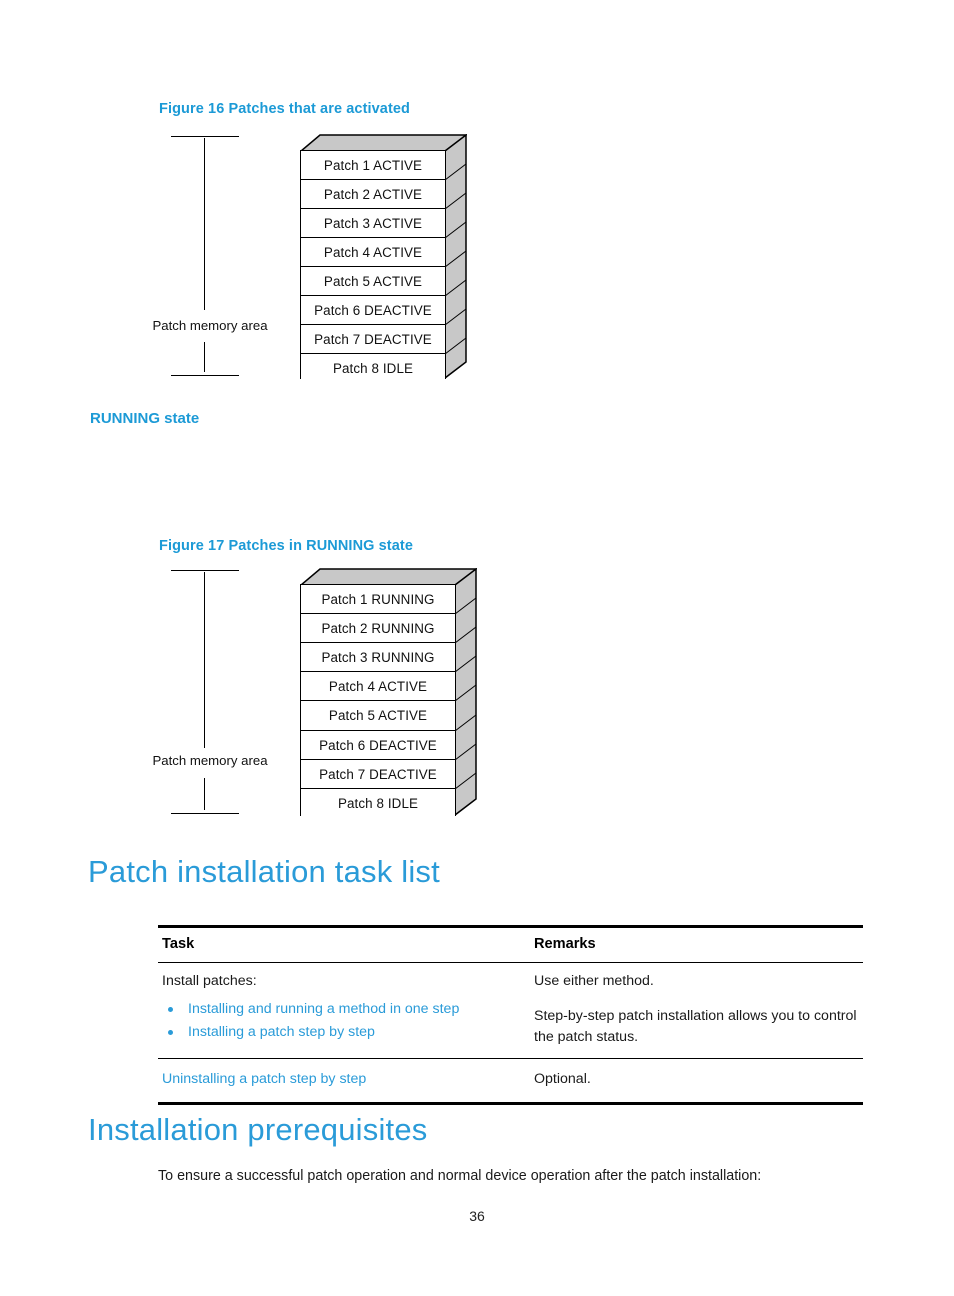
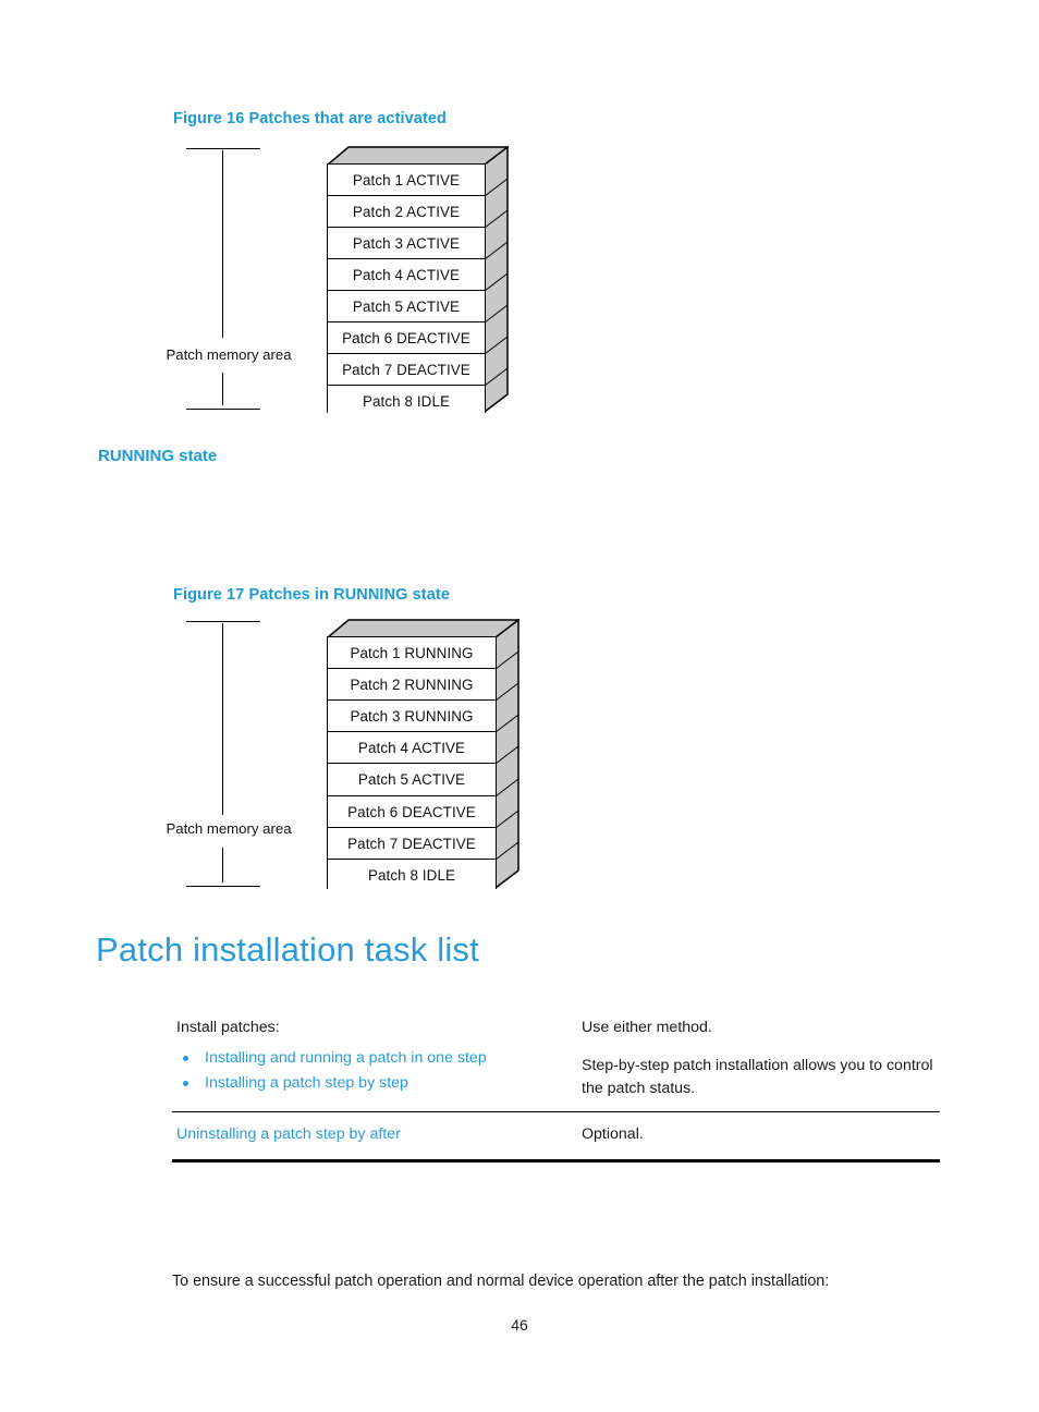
  Figure 16 Patches that are activated
  Patch memory area
  Patch 1 ACTIVE
  Patch 2 ACTIVE
  Patch 3 ACTIVE
  Patch 4 ACTIVE
  Patch 5 ACTIVE
  Patch 6 DEACTIVE
  Patch 7 DEACTIVE
  Patch 8 IDLE
  RUNNING state
  Figure 17 Patches in RUNNING state
  Patch memory area
  Patch 1 RUNNING
  Patch 2 RUNNING
  Patch 3 RUNNING
  Patch 4 ACTIVE
  Patch 5 ACTIVE
  Patch 6 DEACTIVE
  Patch 7 DEACTIVE
  Patch 8 IDLE
  Patch installation task list
- Task	Remarks
- Install patches: Installing and running a method in one step Installing a patch step by step	Use either method. Step-by-step patch installation allows you to control the patch status.
+ Install patches: Installing and running a patch in one step Installing a patch step by step	Use either method. Step-by-step patch installation allows you to control the patch status.
- Uninstalling a patch step by step	Optional.
+ Uninstalling a patch step by after	Optional.
- Installation prerequisites
  To ensure a successful patch operation and normal device operation after the patch installation:
- 36
+ 46
